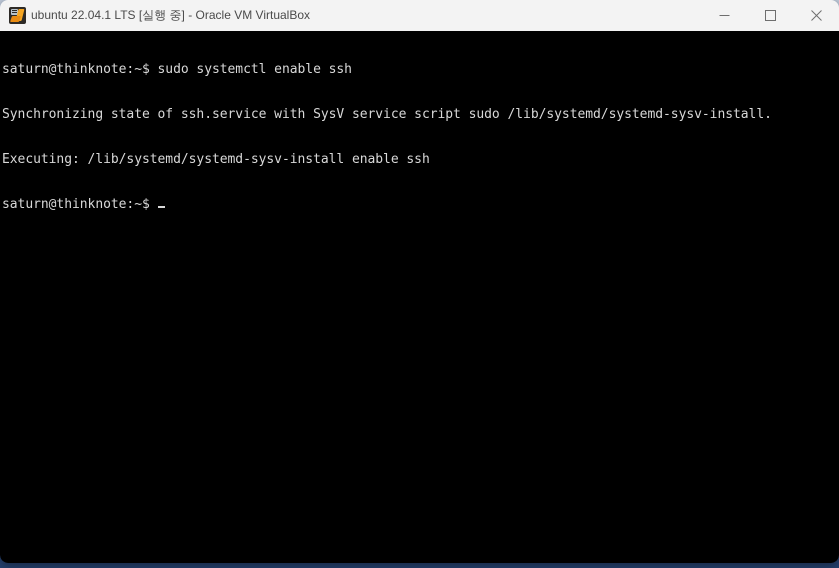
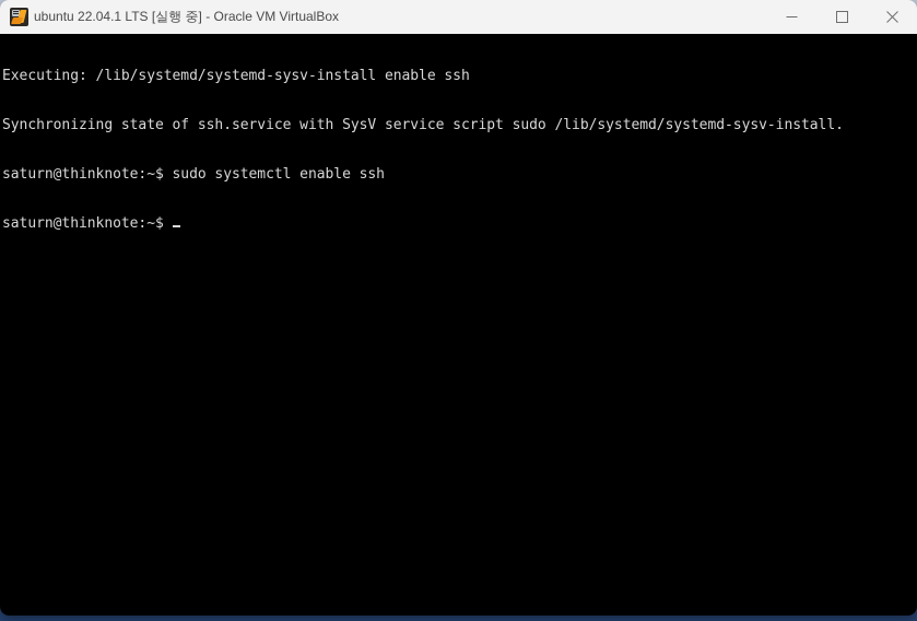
  ubuntu 22.04.1 LTS [실행 중] - Oracle VM VirtualBox
- saturn@thinknote:~$ sudo systemctl enable ssh
+ Executing: /lib/systemd/systemd-sysv-install enable ssh
  Synchronizing state of ssh.service with SysV service script sudo /lib/systemd/systemd-sysv-install.
- Executing: /lib/systemd/systemd-sysv-install enable ssh
+ saturn@thinknote:~$ sudo systemctl enable ssh
  saturn@thinknote:~$
